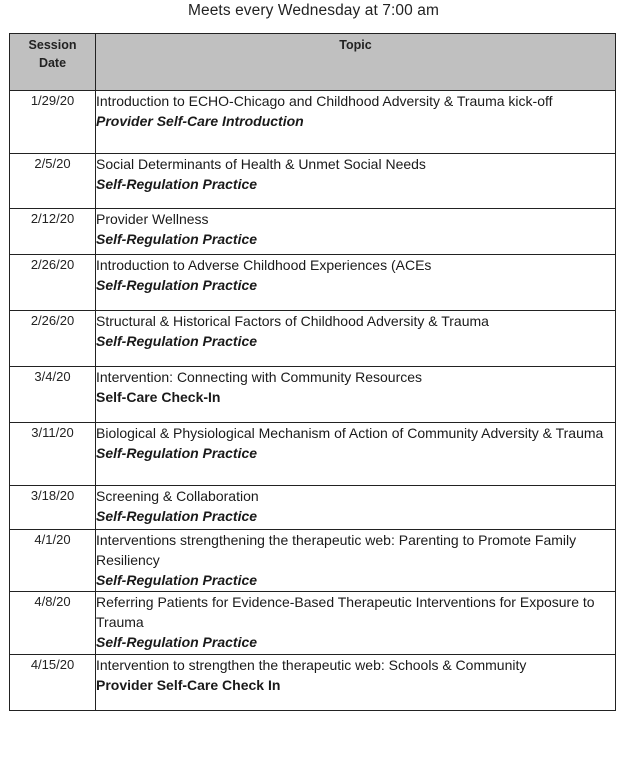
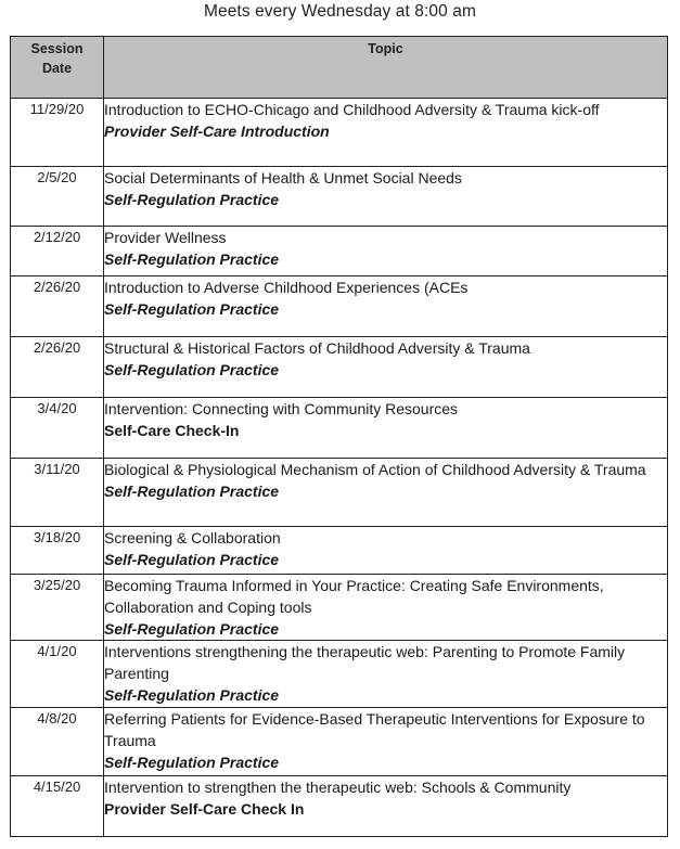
- Meets every Wednesday at 7:00 am
+ Meets every Wednesday at 8:00 am
  Session Date	Topic
- 1/29/20	Introduction to ECHO-Chicago and Childhood Adversity & Trauma kick-offProvider Self-Care Introduction
+ 11/29/20	Introduction to ECHO-Chicago and Childhood Adversity & Trauma kick-offProvider Self-Care Introduction
  2/5/20	Social Determinants of Health & Unmet Social NeedsSelf-Regulation Practice
  2/12/20	Provider WellnessSelf-Regulation Practice
  2/26/20	Introduction to Adverse Childhood Experiences (ACEsSelf-Regulation Practice
  2/26/20	Structural & Historical Factors of Childhood Adversity & TraumaSelf-Regulation Practice
  3/4/20	Intervention: Connecting with Community ResourcesSelf-Care Check-In
- 3/11/20	Biological & Physiological Mechanism of Action of Community Adversity & TraumaSelf-Regulation Practice
+ 3/11/20	Biological & Physiological Mechanism of Action of Childhood Adversity & TraumaSelf-Regulation Practice
  3/18/20	Screening & CollaborationSelf-Regulation Practice
+ 3/25/20	Becoming Trauma Informed in Your Practice: Creating Safe Environments, Collaboration and Coping toolsSelf-Regulation Practice
- 4/1/20	Interventions strengthening the therapeutic web: Parenting to Promote Family ResiliencySelf-Regulation Practice
+ 4/1/20	Interventions strengthening the therapeutic web: Parenting to Promote Family ParentingSelf-Regulation Practice
  4/8/20	Referring Patients for Evidence-Based Therapeutic Interventions for Exposure to TraumaSelf-Regulation Practice
  4/15/20	Intervention to strengthen the therapeutic web: Schools & CommunityProvider Self-Care Check In
